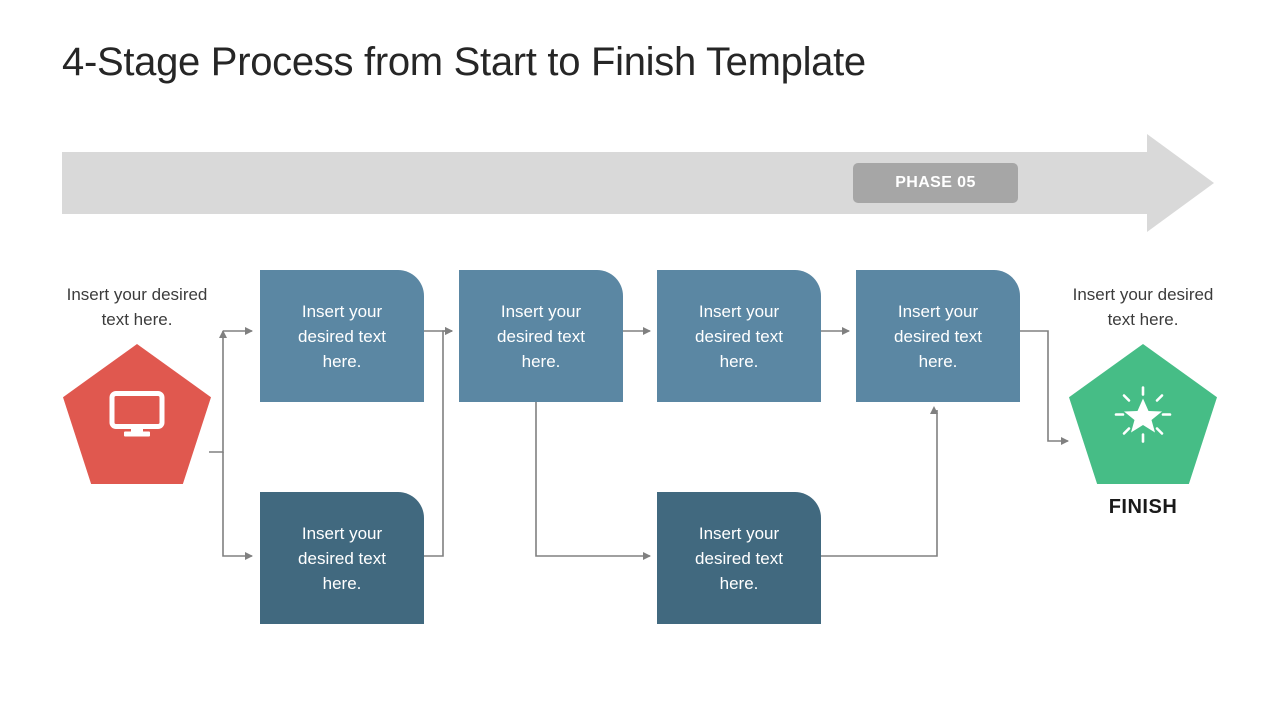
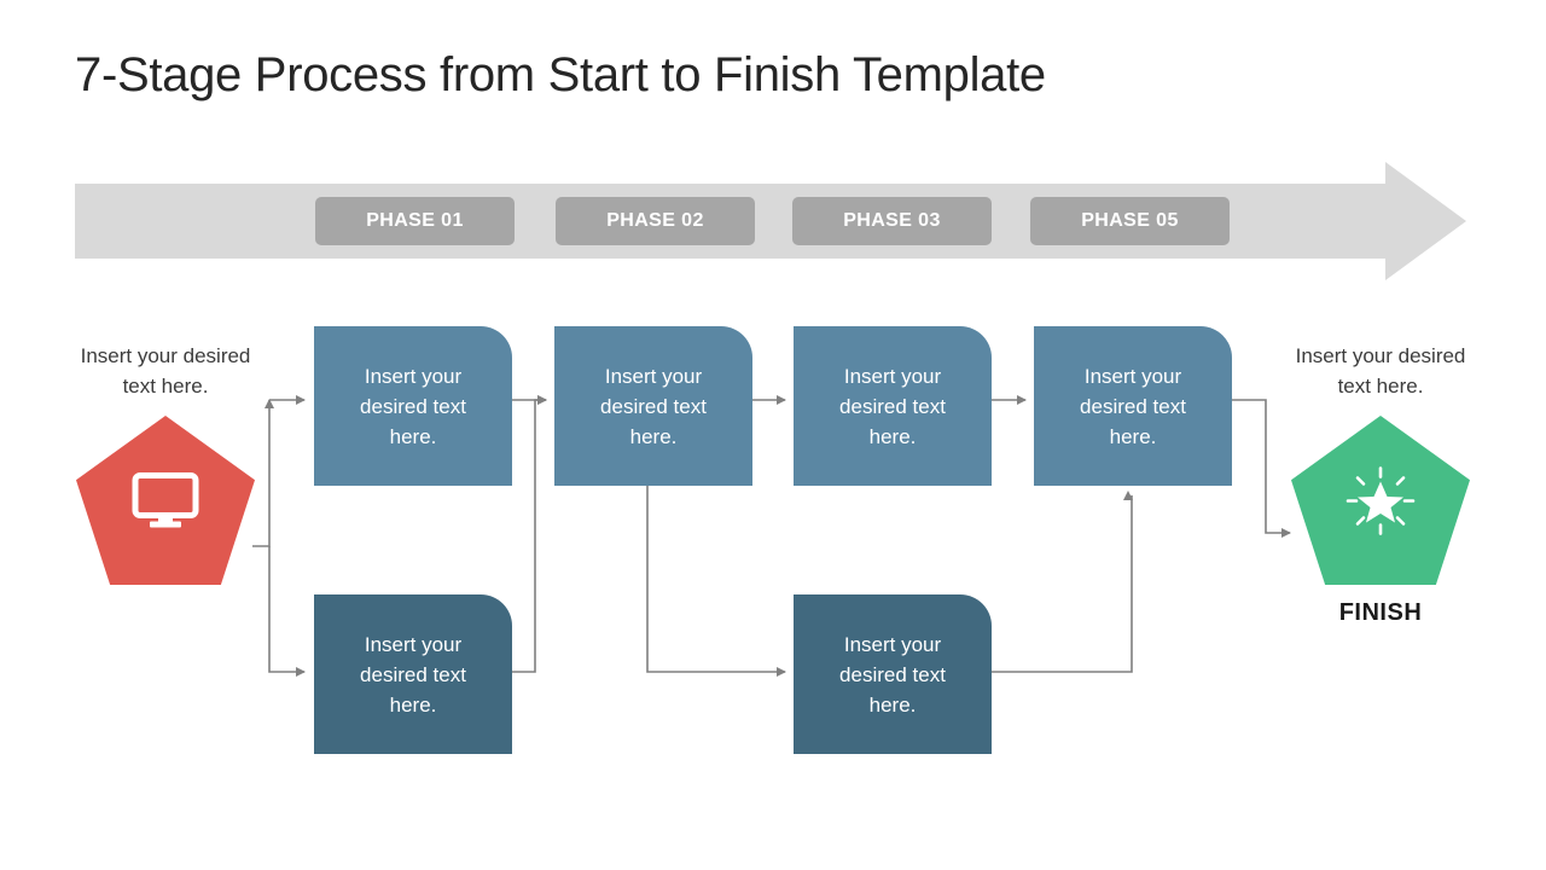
- 4-Stage Process from Start to Finish Template
+ 7-Stage Process from Start to Finish Template
+ PHASE 01
+ PHASE 02
+ PHASE 03
  PHASE 05
  Insert your desired text here.
  Insert your desired text here.
  FINISH
  Insert your desired text here.
  Insert your desired text here.
  Insert your desired text here.
  Insert your desired text here.
  Insert your desired text here.
  Insert your desired text here.
